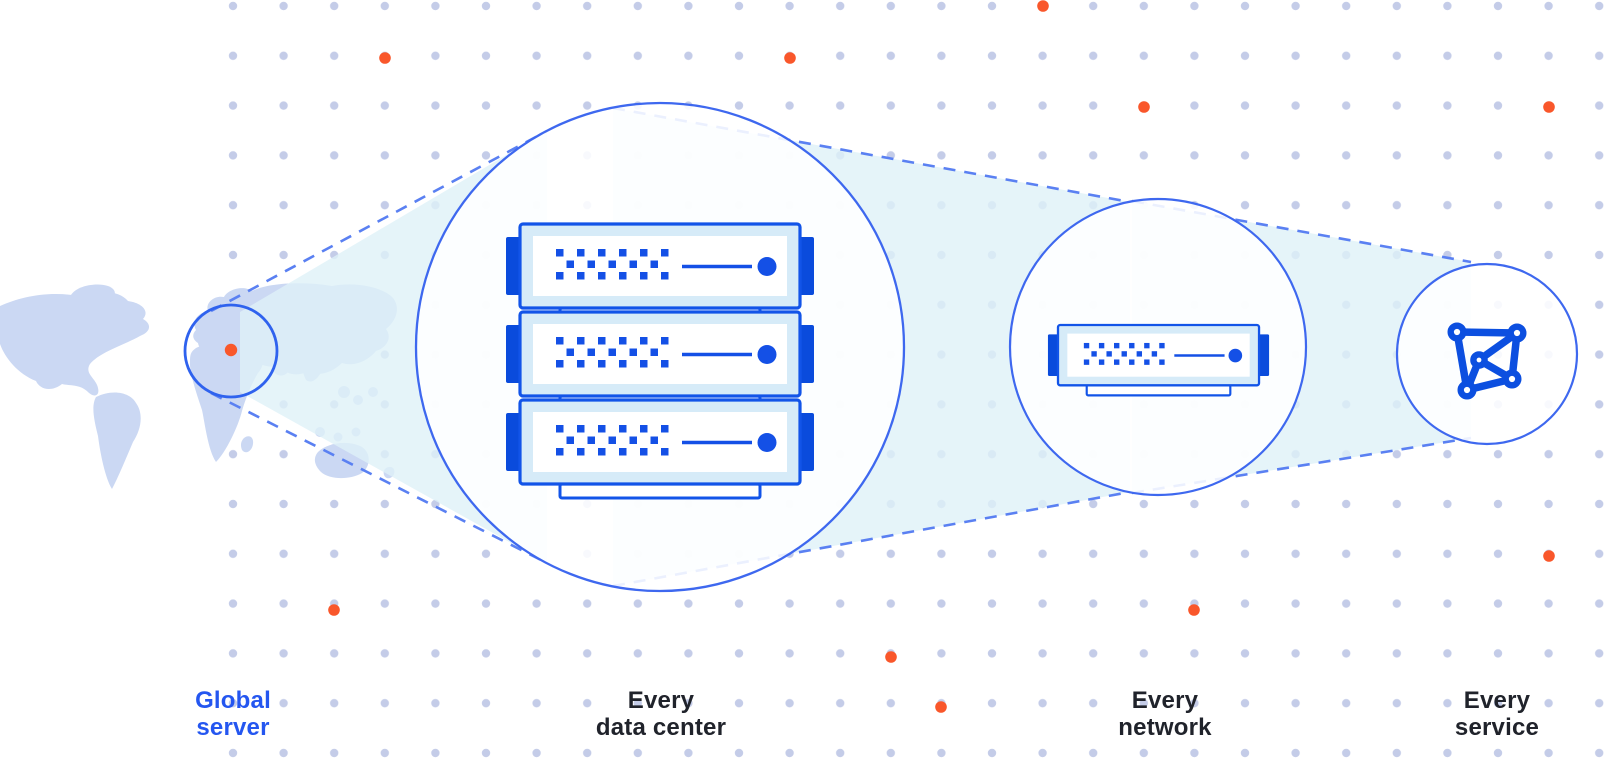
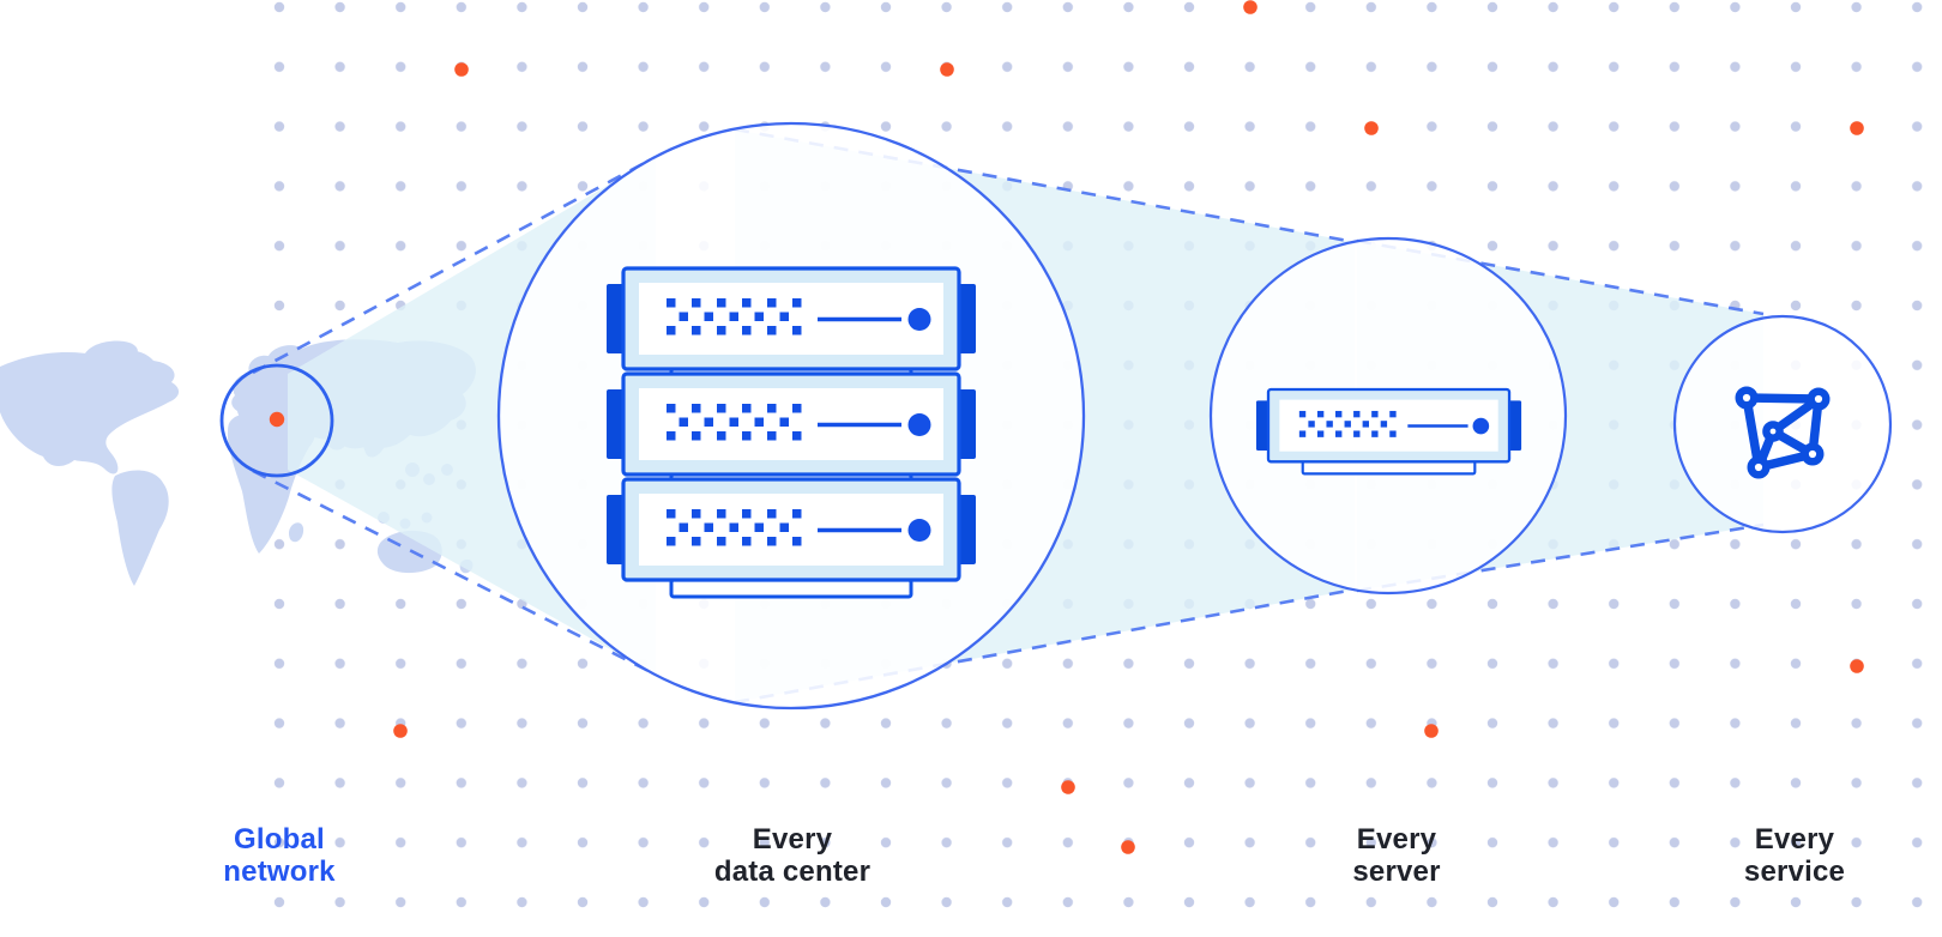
  Global
- server
+ network
  Every
  data center
  Every
- network
+ server
  Every
  service
